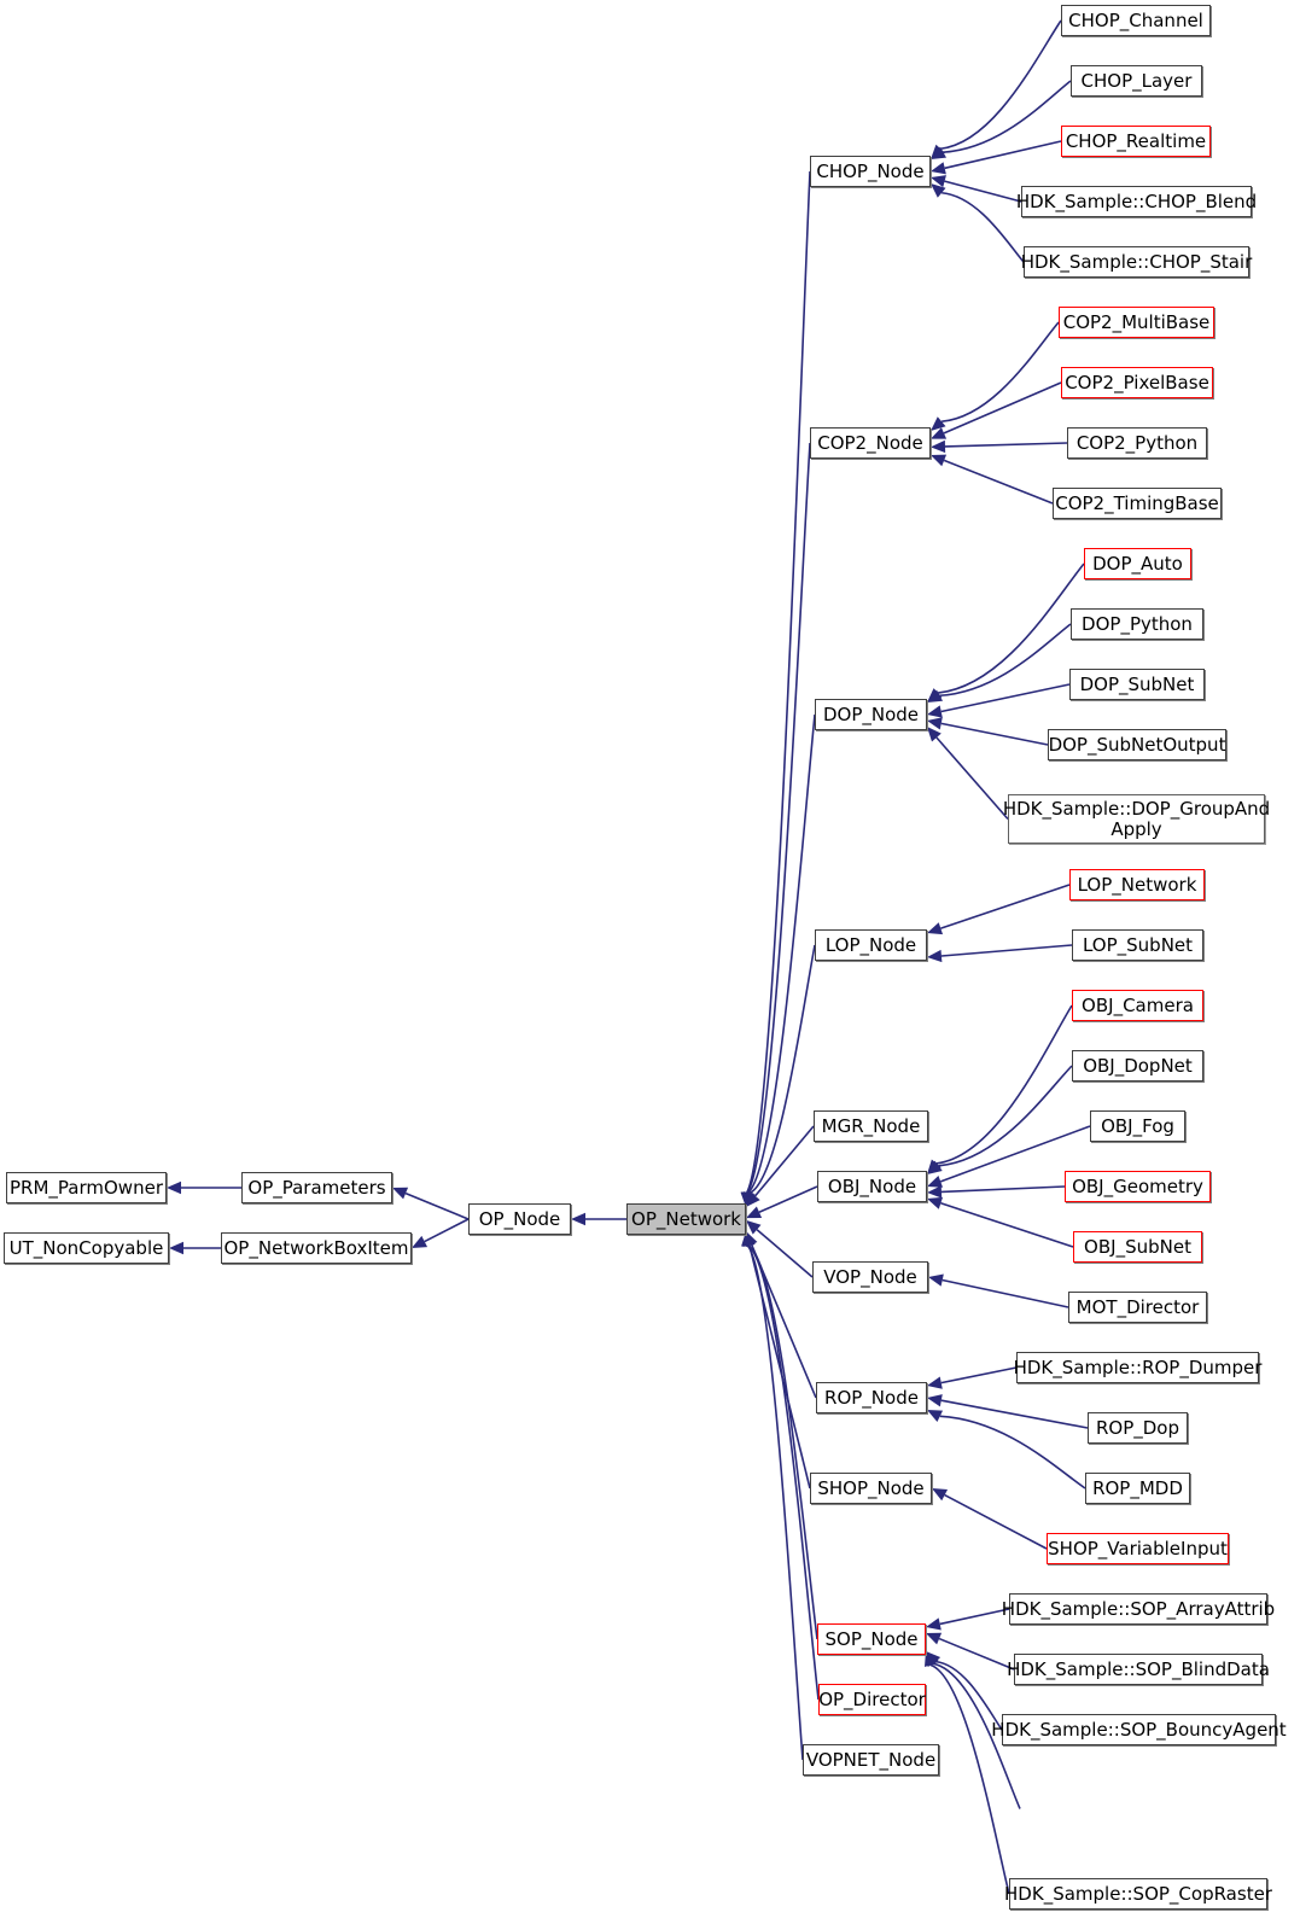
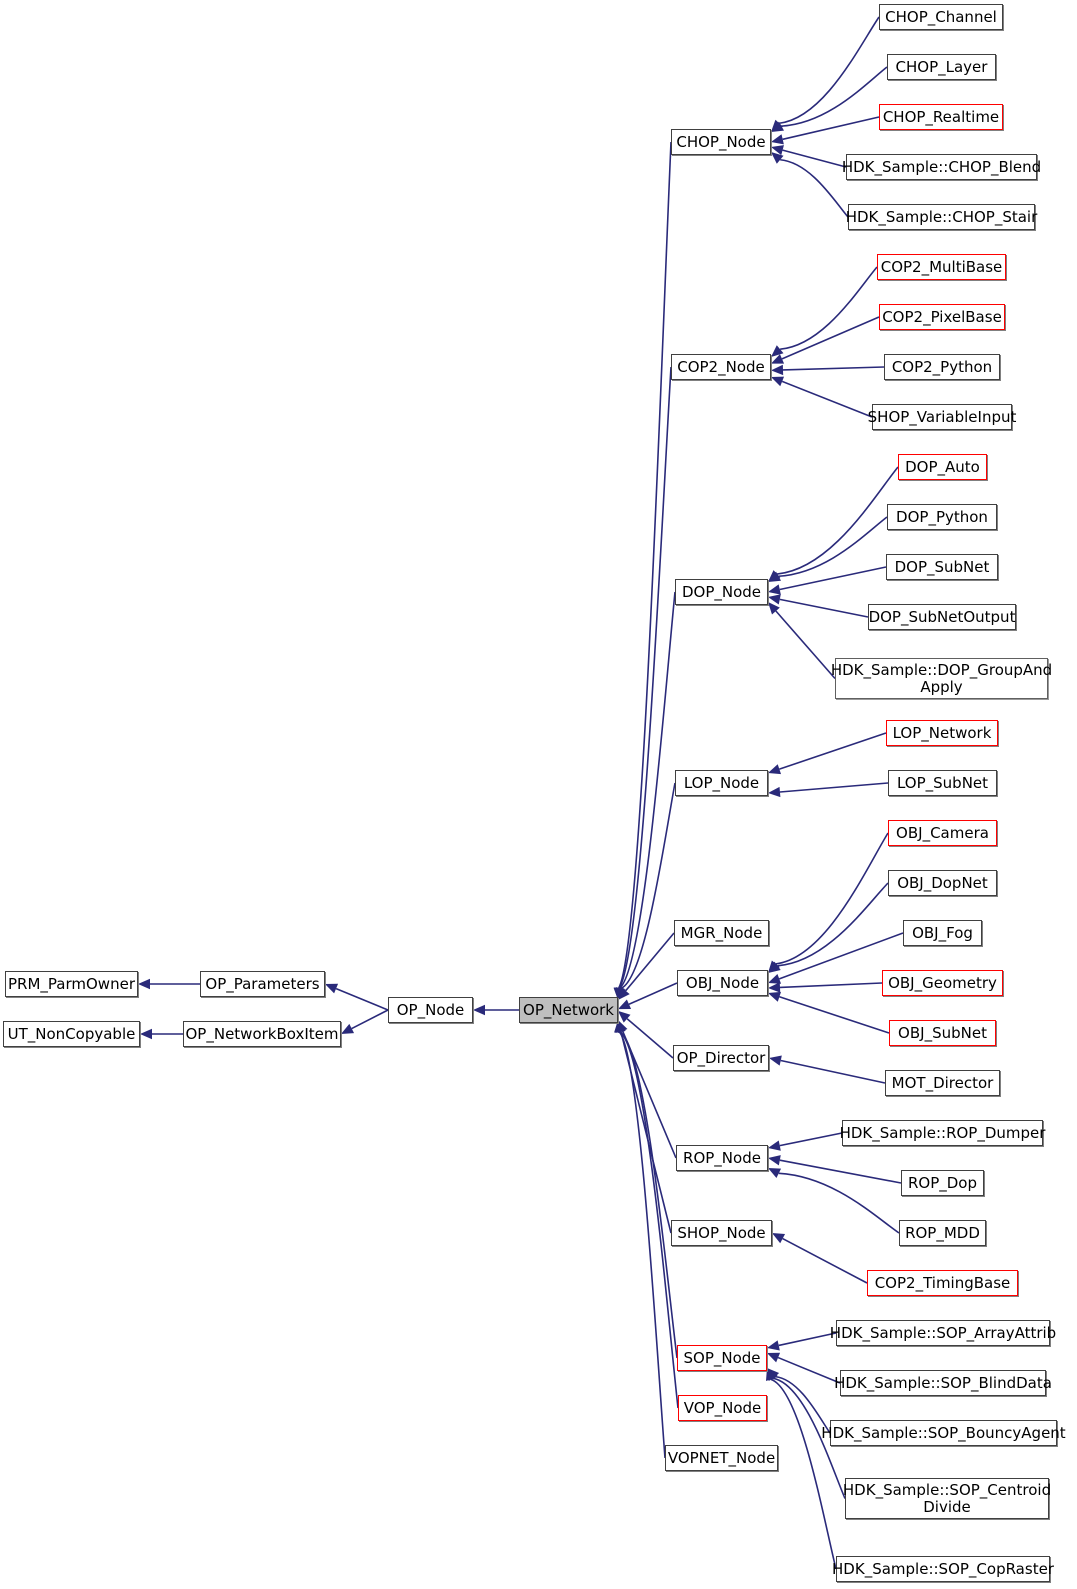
  PRM_ParmOwner
  UT_NonCopyable
  OP_Parameters
  OP_NetworkBoxItem
  OP_Node
  OP_Network
  CHOP_Node
  COP2_Node
  DOP_Node
  LOP_Node
  MGR_Node
  OBJ_Node
- VOP_Node
+ OP_Director
  ROP_Node
  SHOP_Node
  SOP_Node
- OP_Director
+ VOP_Node
  VOPNET_Node
  CHOP_Channel
  CHOP_Layer
  CHOP_Realtime
  HDK_Sample::CHOP_Blend
  HDK_Sample::CHOP_Stair
  COP2_MultiBase
  COP2_PixelBase
  COP2_Python
- COP2_TimingBase
+ SHOP_VariableInput
  DOP_Auto
  DOP_Python
  DOP_SubNet
  DOP_SubNetOutput
  HDK_Sample::DOP_GroupAnd
  Apply
  LOP_Network
  LOP_SubNet
  OBJ_Camera
  OBJ_DopNet
  OBJ_Fog
  OBJ_Geometry
  OBJ_SubNet
  MOT_Director
  HDK_Sample::ROP_Dumper
  ROP_Dop
  ROP_MDD
- SHOP_VariableInput
+ COP2_TimingBase
  HDK_Sample::SOP_ArrayAttrib
  HDK_Sample::SOP_BlindData
  HDK_Sample::SOP_BouncyAgent
+ HDK_Sample::SOP_Centroid
+ Divide
  HDK_Sample::SOP_CopRaster
